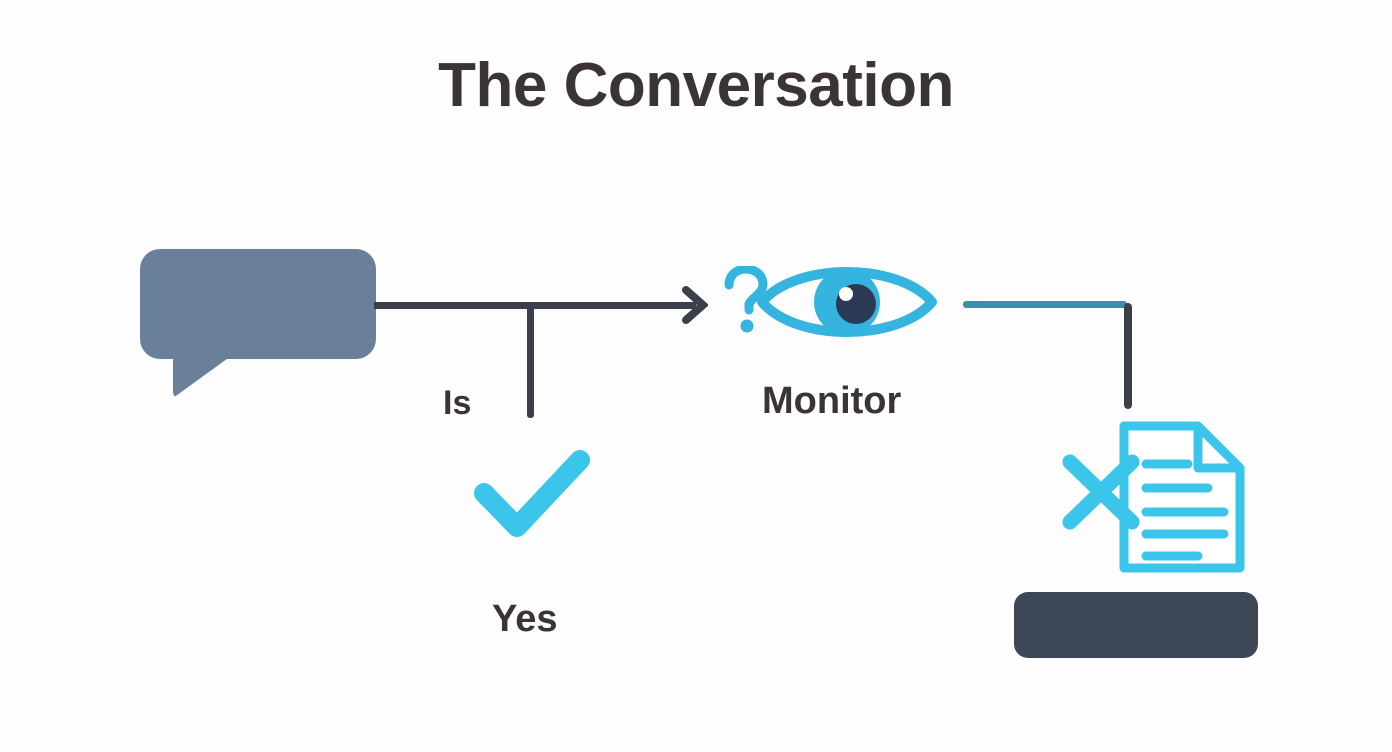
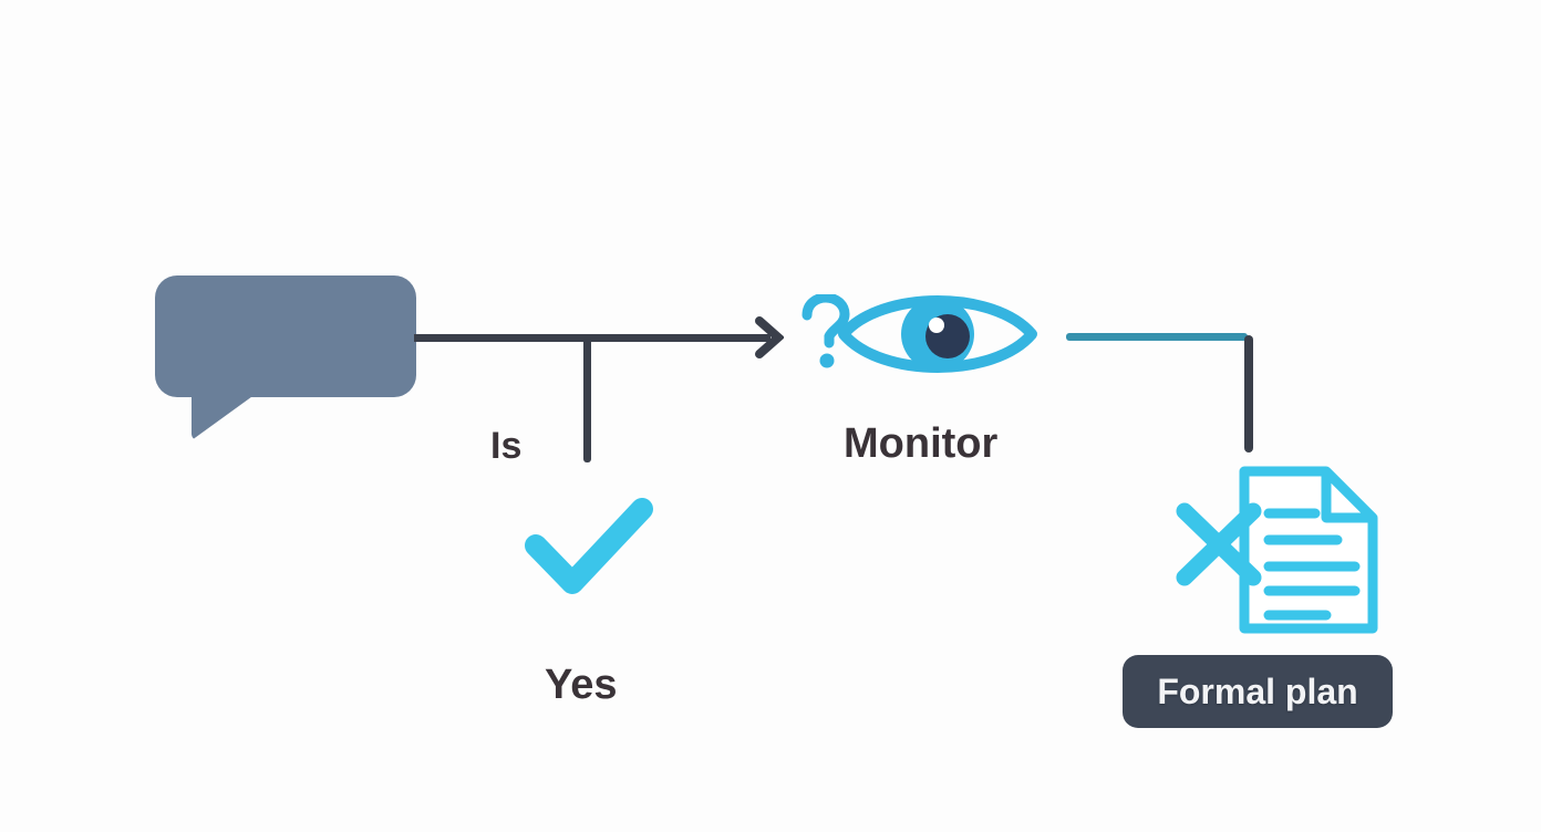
- The Conversation
  Is
  Monitor
  Yes
+ Formal plan
